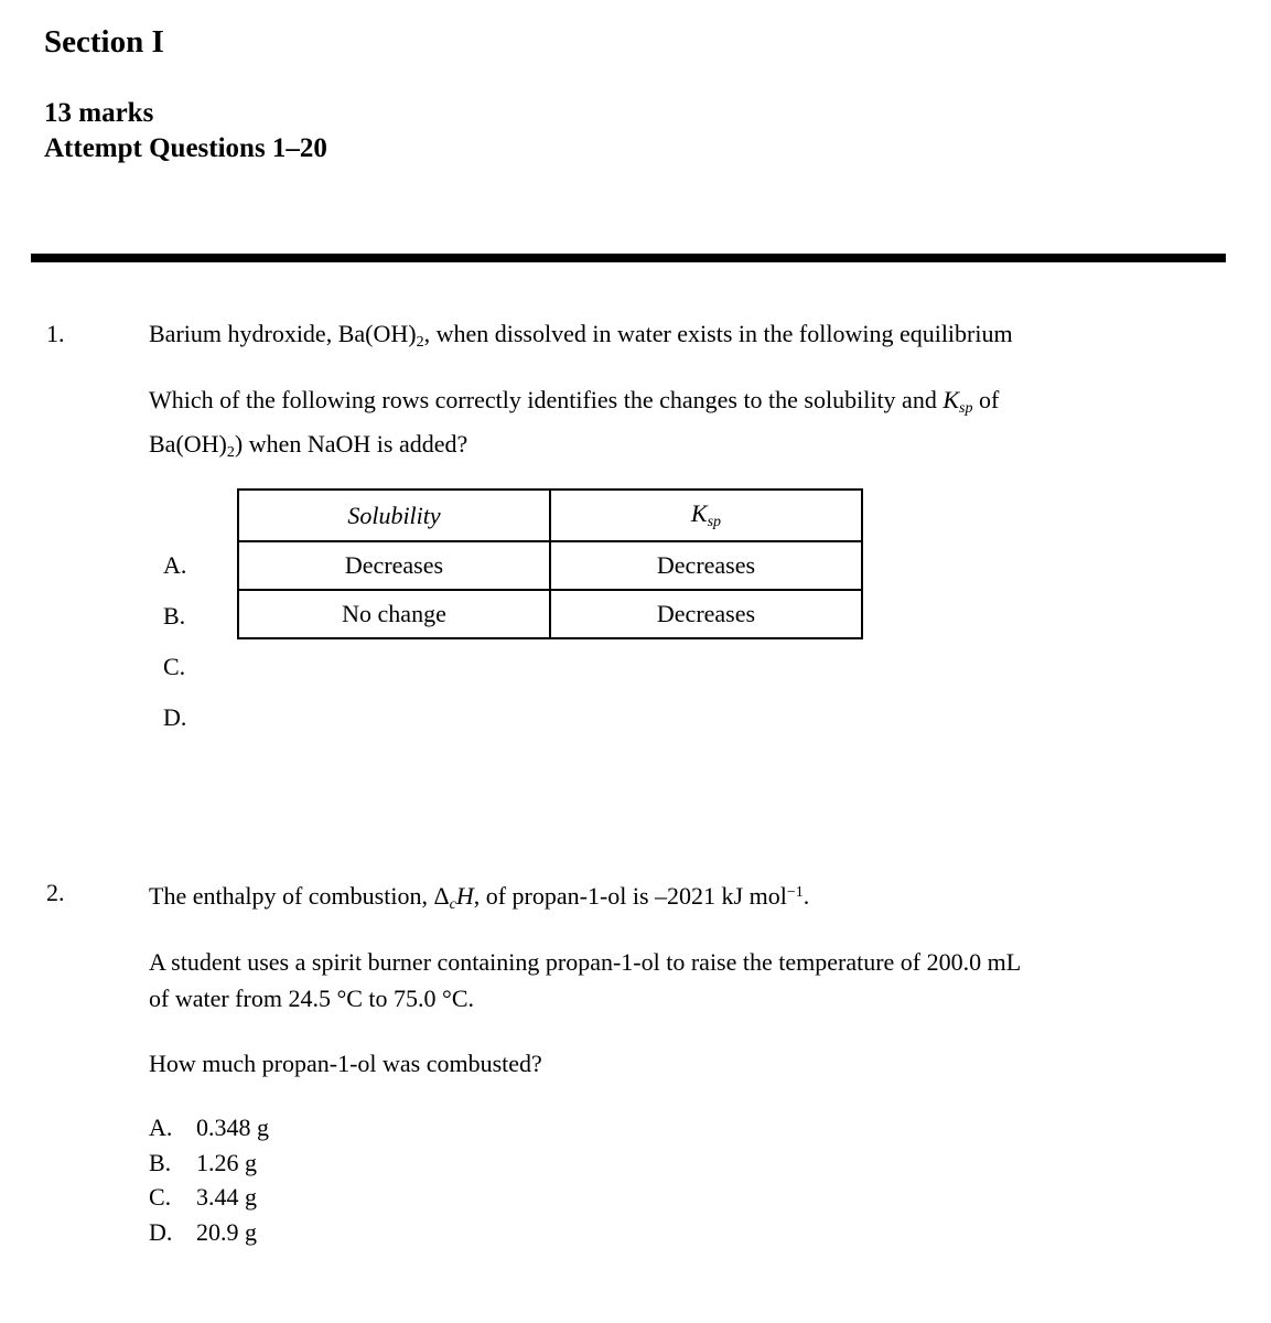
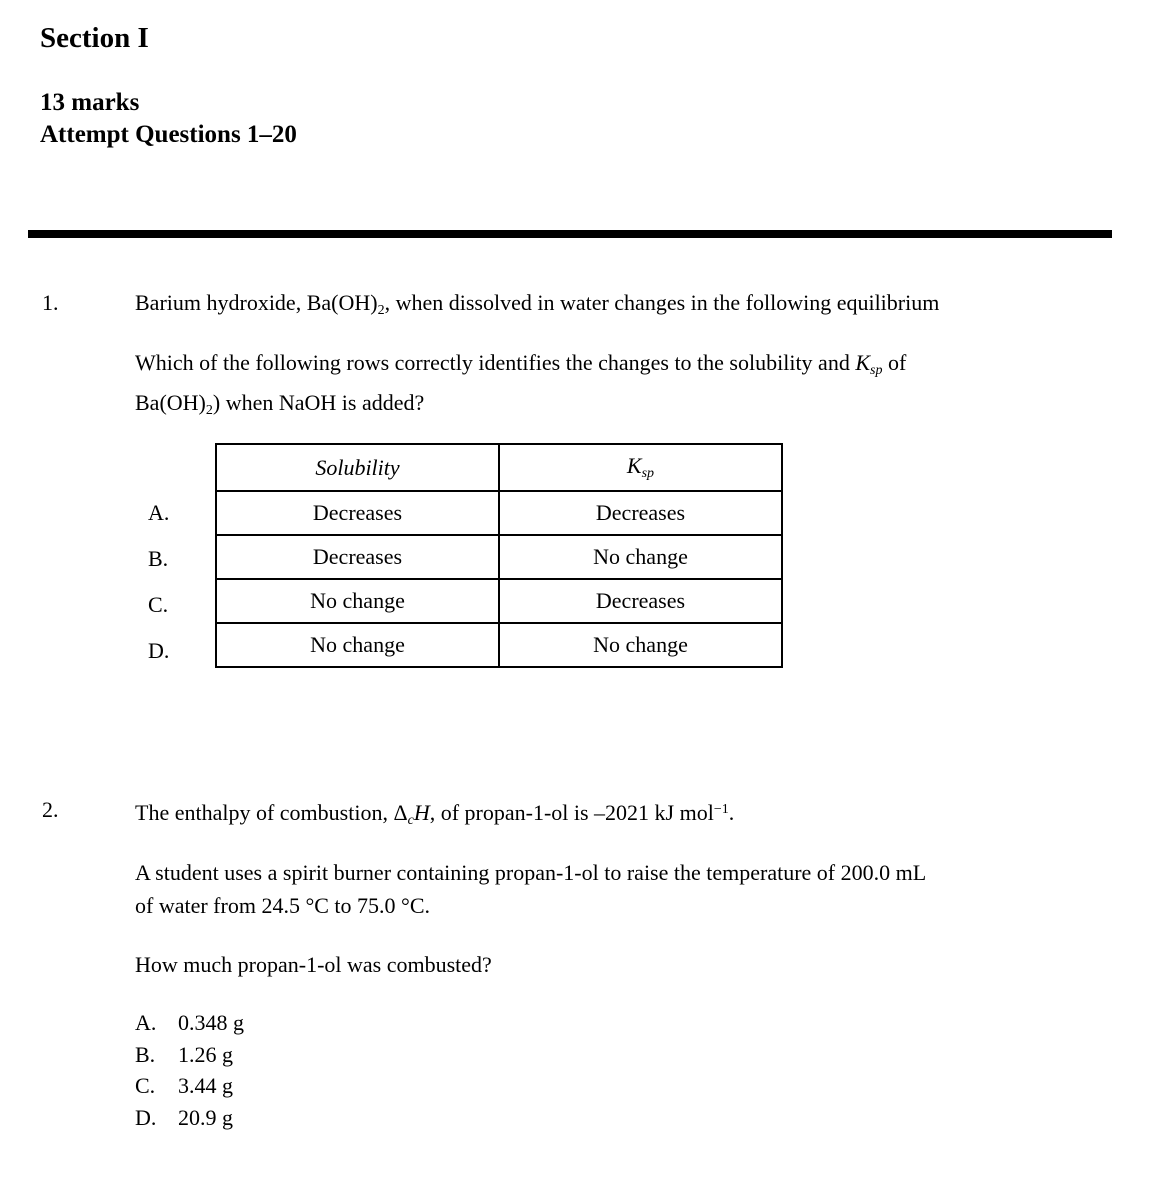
  Section I
  13 marks
  Attempt Questions 1–20
  1.
- Barium hydroxide, Ba(OH)2, when dissolved in water exists in the following equilibrium
+ Barium hydroxide, Ba(OH)2, when dissolved in water changes in the following equilibrium
  Which of the following rows correctly identifies the changes to the solubility and Ksp of
  Ba(OH)2) when NaOH is added?
  A.
  B.
  C.
  D.
  Solubility	Ksp
  Decreases	Decreases
+ Decreases	No change
  No change	Decreases
+ No change	No change
  2.
  The enthalpy of combustion, ΔcH, of propan-1-ol is –2021 kJ mol−1.
  A student uses a spirit burner containing propan-1-ol to raise the temperature of 200.0 mL
  of water from 24.5 °C to 75.0 °C.
  How much propan-1-ol was combusted?
  A. 0.348 g
  B. 1.26 g
  C. 3.44 g
  D. 20.9 g
